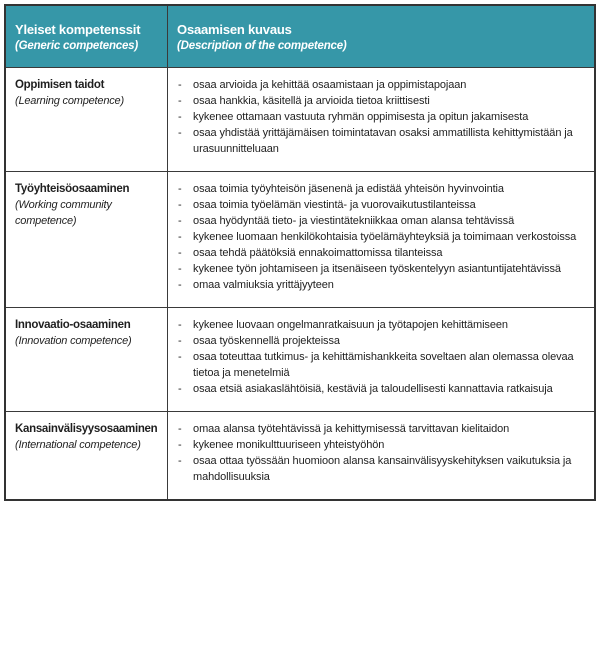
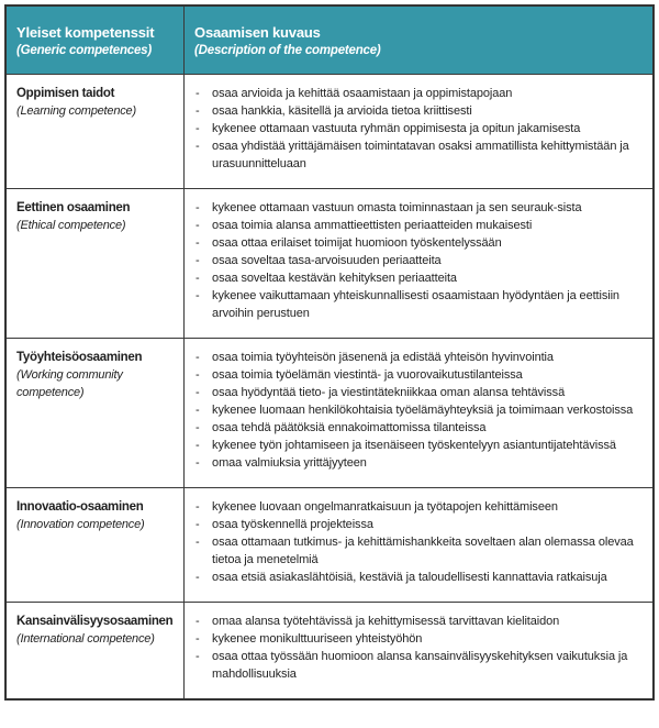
  Yleiset kompetenssit (Generic competences)	Osaamisen kuvaus (Description of the competence)
  Oppimisen taidot(Learning competence)	- osaa arvioida ja kehittää osaamistaan ja oppimistapojaan- osaa hankkia, käsitellä ja arvioida tietoa kriittisesti- kykenee ottamaan vastuuta ryhmän oppimisesta ja opitun jakamisesta- osaa yhdistää yrittäjämäisen toimintatavan osaksi ammatillista kehittymistään ja urasuunnitteluaan
+ Eettinen osaaminen(Ethical competence)	- kykenee ottamaan vastuun omasta toiminnastaan ja sen seurauk-sista- osaa toimia alansa ammattieettisten periaatteiden mukaisesti- osaa ottaa erilaiset toimijat huomioon työskentelyssään- osaa soveltaa tasa-arvoisuuden periaatteita- osaa soveltaa kestävän kehityksen periaatteita- kykenee vaikuttamaan yhteiskunnallisesti osaamistaan hyödyntäen ja eettisiin arvoihin perustuen
  Työyhteisöosaaminen(Working community competence)	- osaa toimia työyhteisön jäsenenä ja edistää yhteisön hyvinvointia- osaa toimia työelämän viestintä- ja vuorovaikutustilanteissa- osaa hyödyntää tieto- ja viestintätekniikkaa oman alansa tehtävissä- kykenee luomaan henkilökohtaisia työelämäyhteyksiä ja toimimaan verkostoissa- osaa tehdä päätöksiä ennakoimattomissa tilanteissa- kykenee työn johtamiseen ja itsenäiseen työskentelyyn asiantuntijatehtävissä- omaa valmiuksia yrittäjyyteen
- Innovaatio-osaaminen(Innovation competence)	- kykenee luovaan ongelmanratkaisuun ja työtapojen kehittämiseen- osaa työskennellä projekteissa- osaa toteuttaa tutkimus- ja kehittämishankkeita soveltaen alan olemassa olevaa tietoa ja menetelmiä- osaa etsiä asiakaslähtöisiä, kestäviä ja taloudellisesti kannattavia ratkaisuja
+ Innovaatio-osaaminen(Innovation competence)	- kykenee luovaan ongelmanratkaisuun ja työtapojen kehittämiseen- osaa työskennellä projekteissa- osaa ottamaan tutkimus- ja kehittämishankkeita soveltaen alan olemassa olevaa tietoa ja menetelmiä- osaa etsiä asiakaslähtöisiä, kestäviä ja taloudellisesti kannattavia ratkaisuja
  Kansainvälisyysosaaminen(International competence)	- omaa alansa työtehtävissä ja kehittymisessä tarvittavan kielitaidon- kykenee monikulttuuriseen yhteistyöhön- osaa ottaa työssään huomioon alansa kansainvälisyyskehityksen vaikutuksia ja mahdollisuuksia
